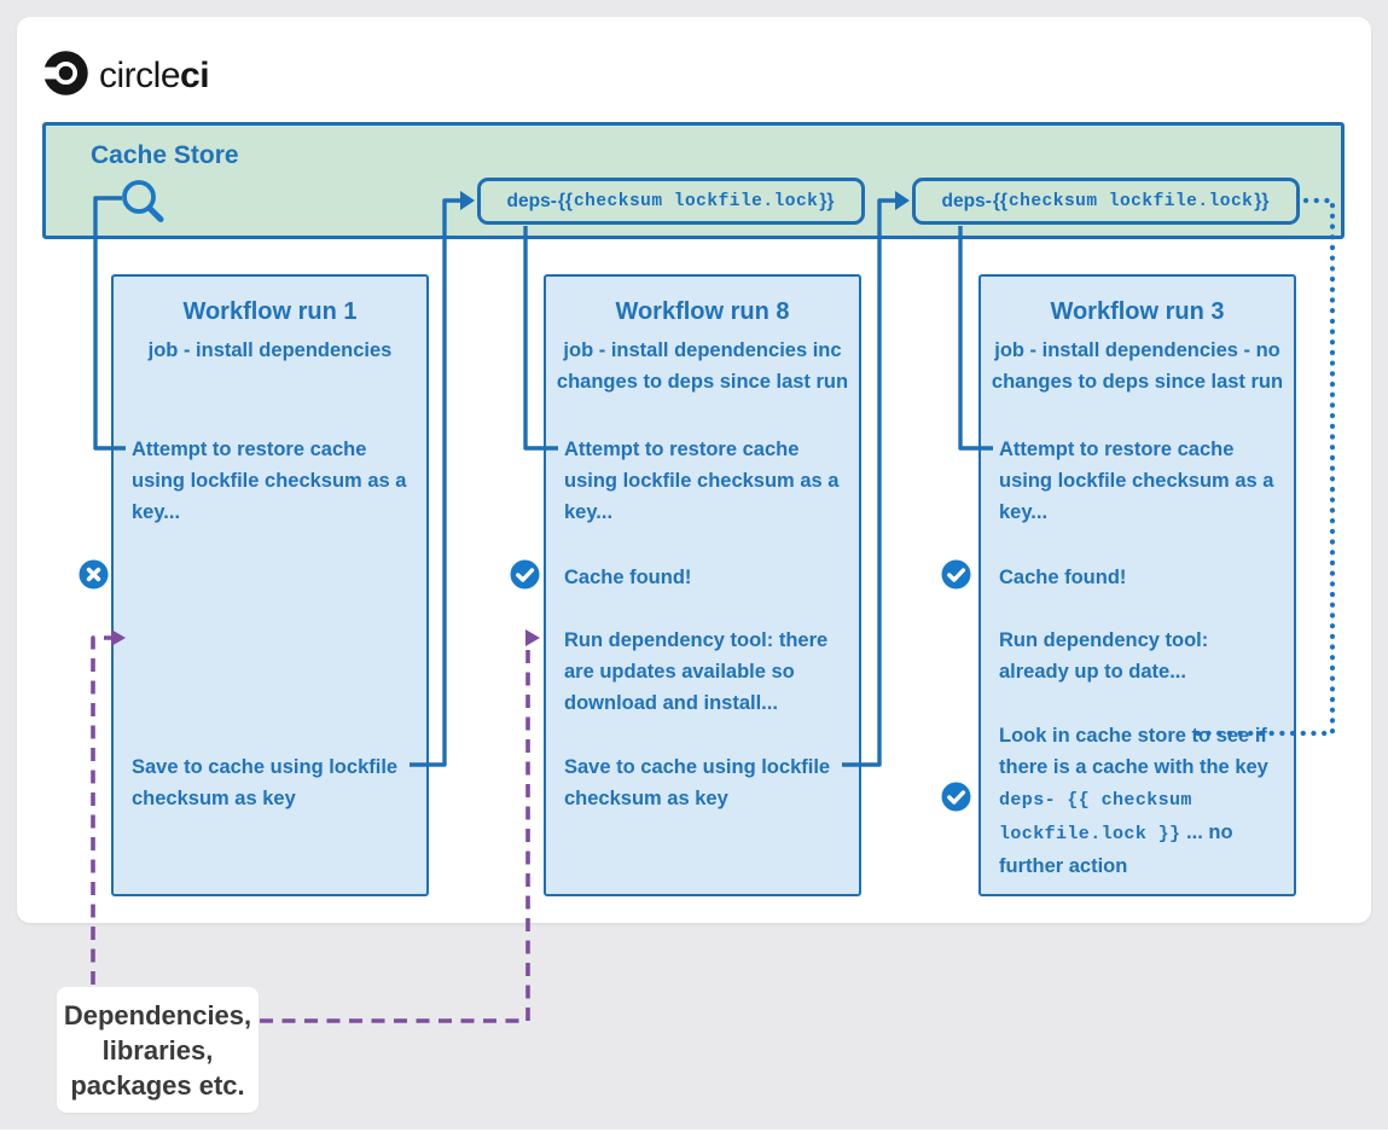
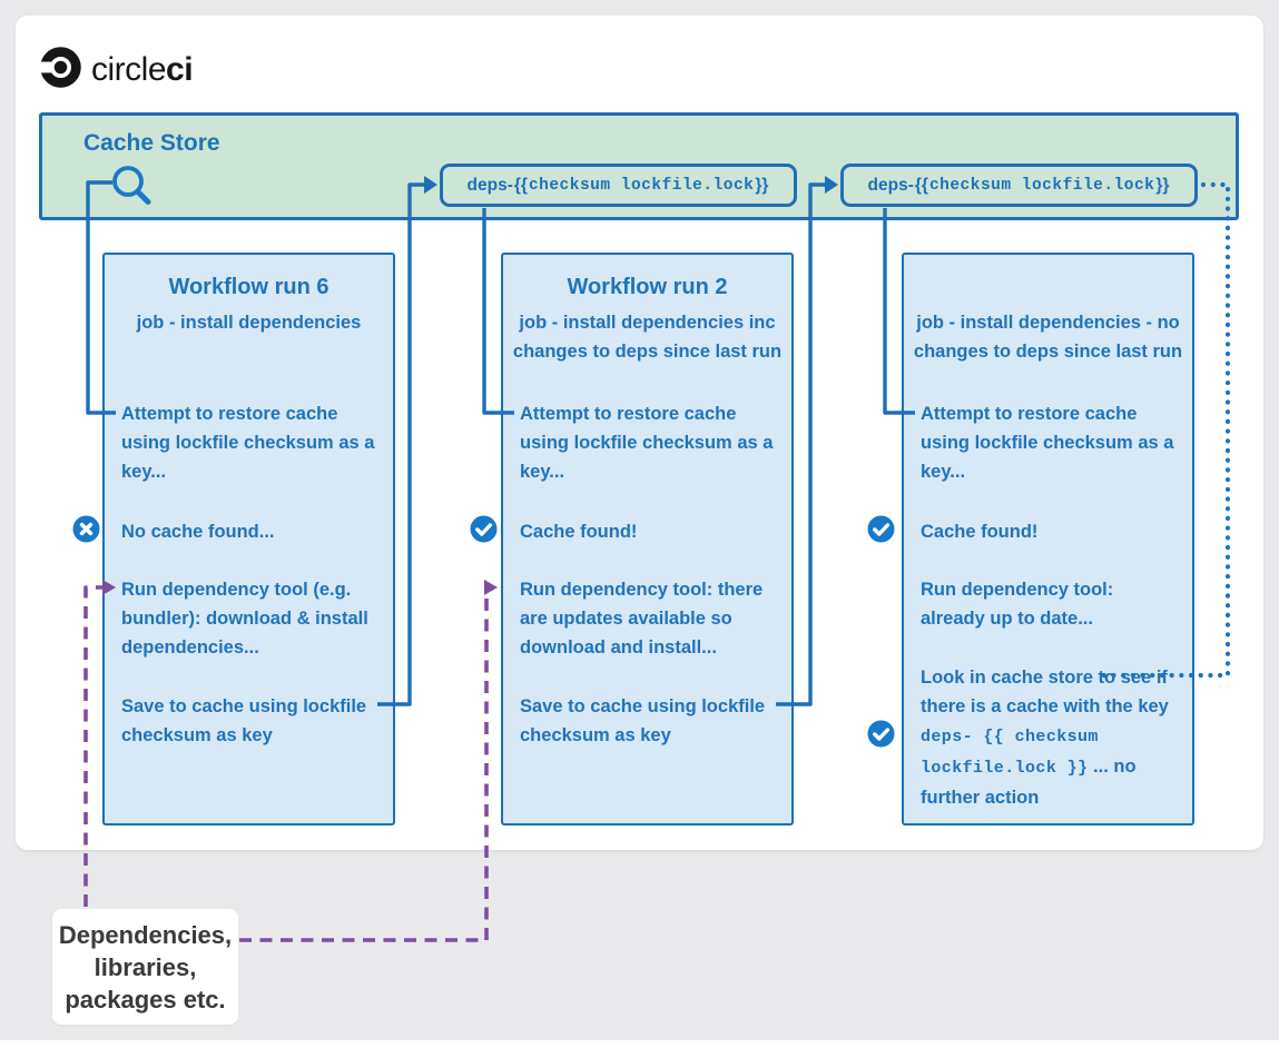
  circleci
  Cache Store
  deps-
  {{
  checksum lockfile.lock
  }}
  deps-
  {{
  checksum lockfile.lock
  }}
- Workflow run 1
+ Workflow run 6
  job - install dependencies
  Attempt to restore cache
  using lockfile checksum as a
  key...
+ No cache found...
+ Run dependency tool (e.g.
+ bundler): download & install
+ dependencies...
  Save to cache using lockfile
  checksum as key
- Workflow run 8
+ Workflow run 2
  job - install dependencies inc
  changes to deps since last run
  Attempt to restore cache
  using lockfile checksum as a
  key...
  Cache found!
  Run dependency tool: there
  are updates available so
  download and install...
  Save to cache using lockfile
  checksum as key
- Workflow run 3
  job - install dependencies - no
  changes to deps since last run
  Attempt to restore cache
  using lockfile checksum as a
  key...
  Cache found!
  Run dependency tool:
  already up to date...
  Look in cache store to see if there is a cache with the key deps- {{ checksum lockfile.lock }} ... no further action
  Dependencies,
  libraries,
  packages etc.
